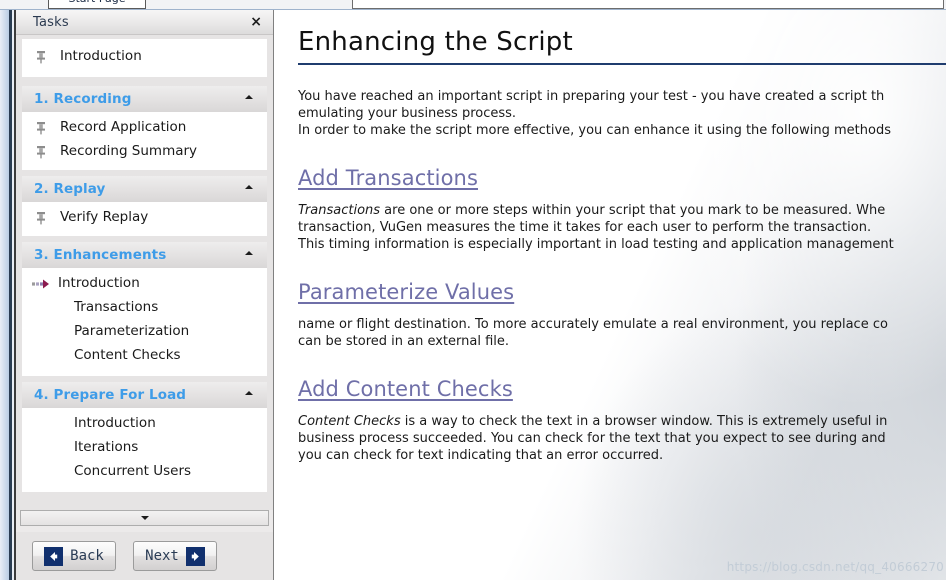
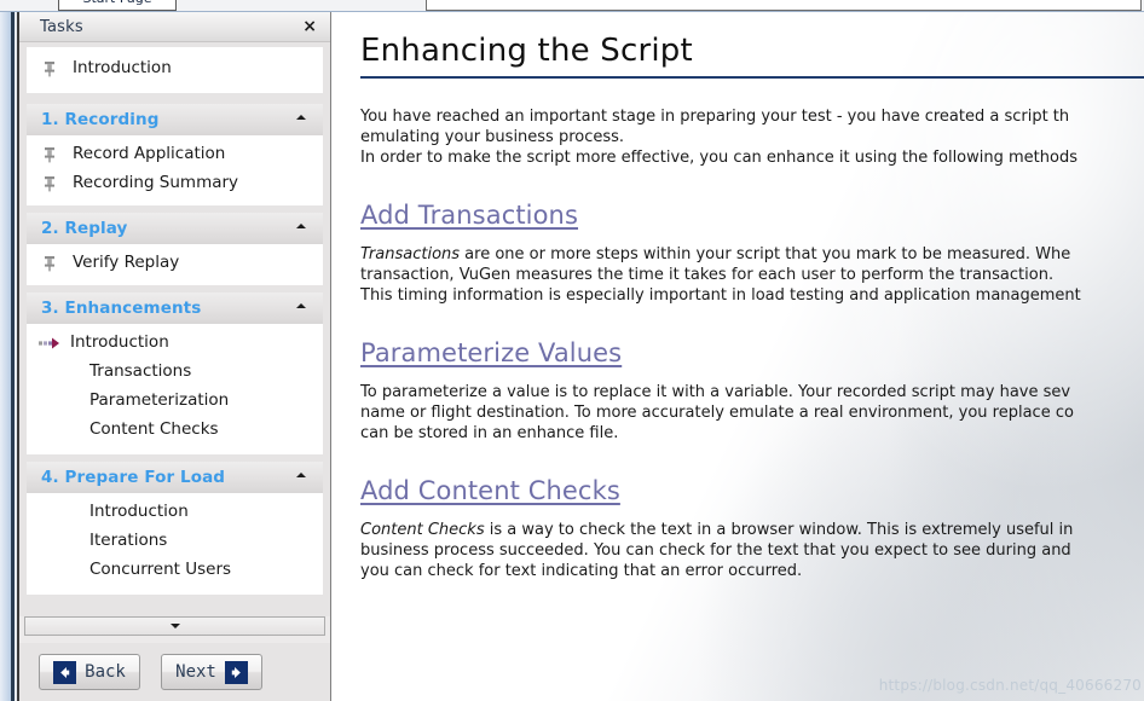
  Tasks
  ×
  Introduction
  1. Recording
  Record Application
  Recording Summary
  2. Replay
  Verify Replay
  3. Enhancements
  Introduction
  Transactions
  Parameterization
  Content Checks
  4. Prepare For Load
  Introduction
  Iterations
  Concurrent Users
  Back
  Next
  Enhancing the Script
- You have reached an important script in preparing your test - you have created a script th
+ You have reached an important stage in preparing your test - you have created a script th
  emulating your business process.
  In order to make the script more effective, you can enhance it using the following methods
  Add Transactions
  Transactions are one or more steps within your script that you mark to be measured. Whe
  transaction, VuGen measures the time it takes for each user to perform the transaction.
  This timing information is especially important in load testing and application management
  Parameterize Values
+ To parameterize a value is to replace it with a variable. Your recorded script may have sev
  name or flight destination. To more accurately emulate a real environment, you replace co
- can be stored in an external file.
+ can be stored in an enhance file.
  Add Content Checks
  Content Checks is a way to check the text in a browser window. This is extremely useful in
  business process succeeded. You can check for the text that you expect to see during and
  you can check for text indicating that an error occurred.
  https://blog.csdn.net/qq_40666270
